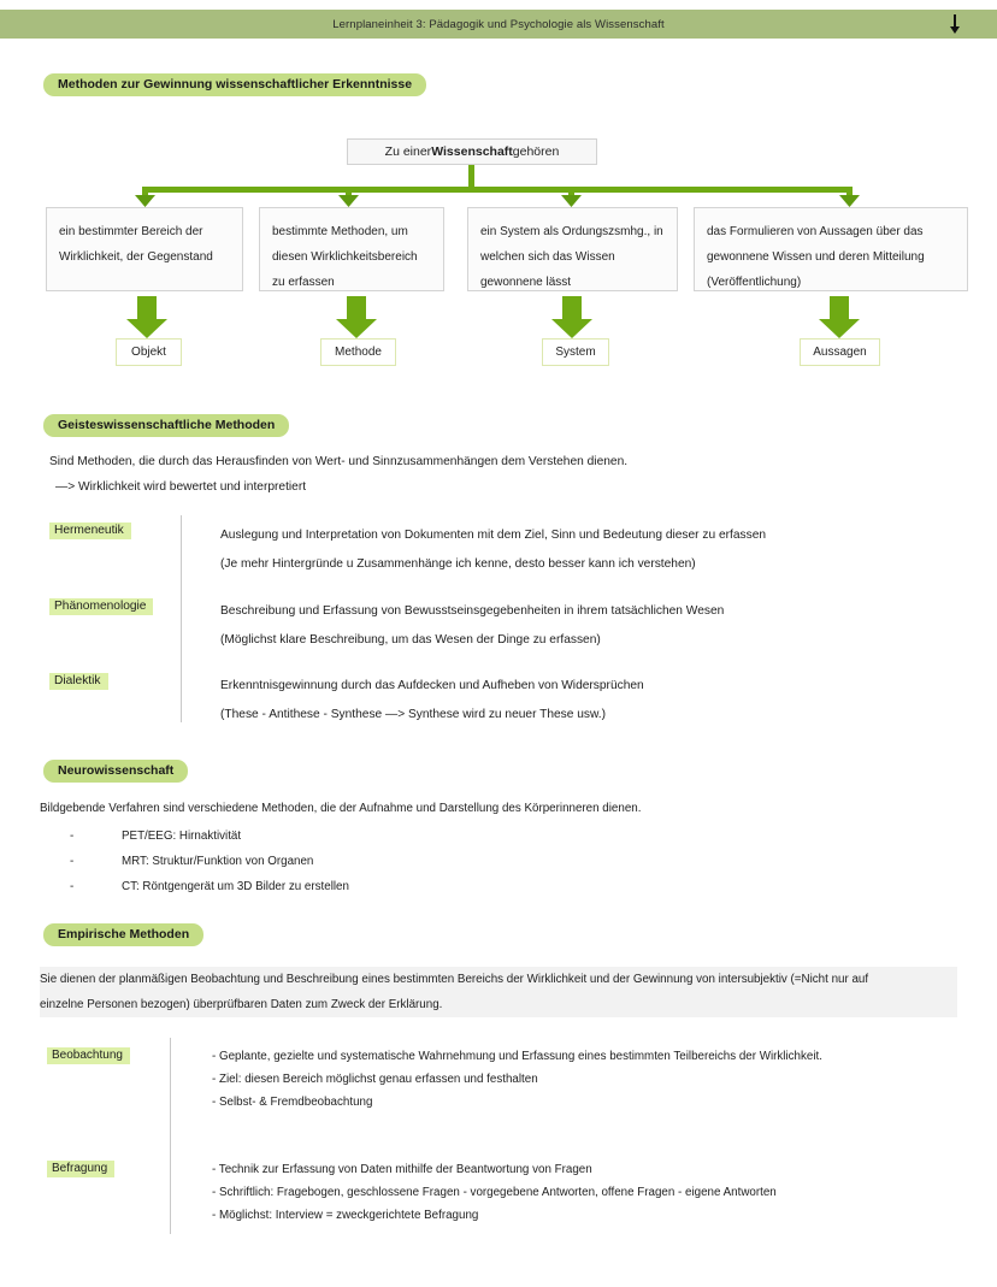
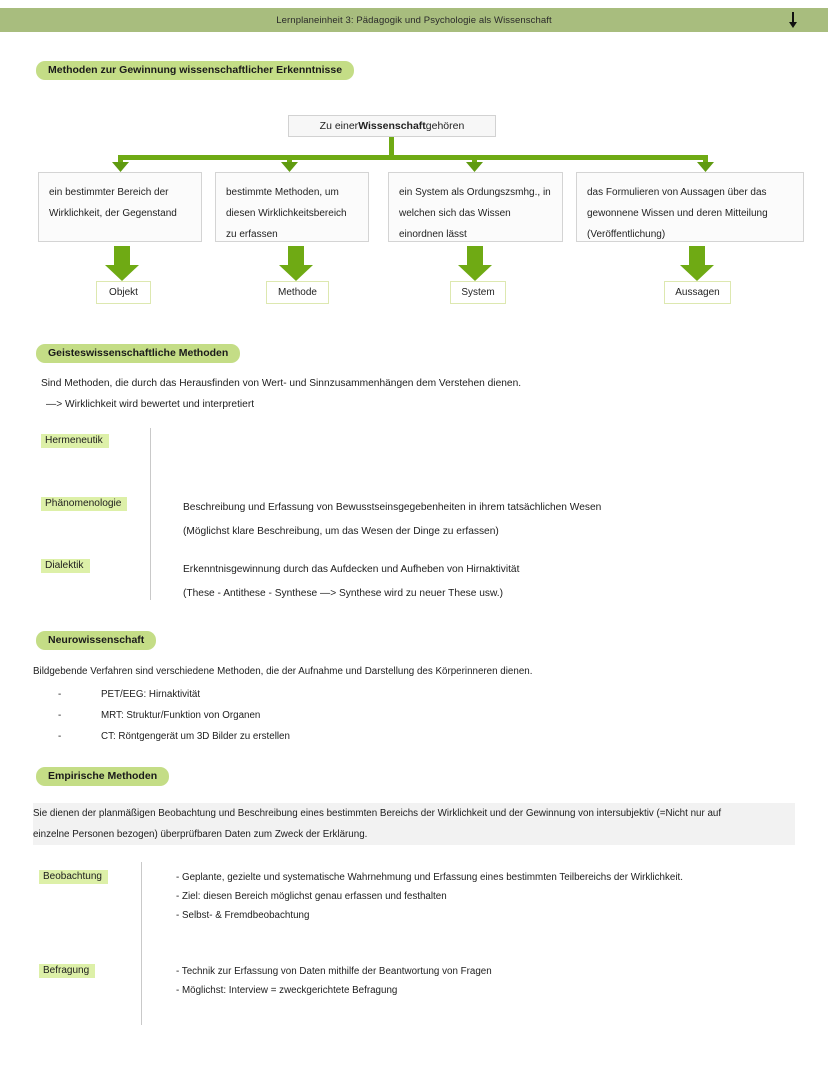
  Lernplaneinheit 3: Pädagogik und Psychologie als Wissenschaft
  Methoden zur Gewinnung wissenschaftlicher Erkenntnisse
  Zu einer
  Wissenschaft
  gehören
  ein bestimmter Bereich der Wirklichkeit, der Gegenstand
  bestimmte Methoden, um diesen Wirklichkeitsbereich zu erfassen
- ein System als Ordungszsmhg., in welchen sich das Wissen gewonnene lässt
+ ein System als Ordungszsmhg., in welchen sich das Wissen einordnen lässt
  das Formulieren von Aussagen über das gewonnene Wissen und deren Mitteilung (Veröffentlichung)
  Objekt
  Methode
  System
  Aussagen
  Geisteswissenschaftliche Methoden
  Sind Methoden, die durch das Herausfinden von Wert- und Sinnzusammenhängen dem Verstehen dienen.
  —> Wirklichkeit wird bewertet und interpretiert
  Hermeneutik
- Auslegung und Interpretation von Dokumenten mit dem Ziel, Sinn und Bedeutung dieser zu erfassen
- (Je mehr Hintergründe u Zusammenhänge ich kenne, desto besser kann ich verstehen)
  Phänomenologie
  Beschreibung und Erfassung von Bewusstseinsgegebenheiten in ihrem tatsächlichen Wesen
  (Möglichst klare Beschreibung, um das Wesen der Dinge zu erfassen)
  Dialektik
- Erkenntnisgewinnung durch das Aufdecken und Aufheben von Widersprüchen
+ Erkenntnisgewinnung durch das Aufdecken und Aufheben von Hirnaktivität
  (These - Antithese - Synthese —> Synthese wird zu neuer These usw.)
  Neurowissenschaft
  Bildgebende Verfahren sind verschiedene Methoden, die der Aufnahme und Darstellung des Körperinneren dienen.
  -
  PET/EEG: Hirnaktivität
  -
  MRT: Struktur/Funktion von Organen
  -
  CT: Röntgengerät um 3D Bilder zu erstellen
  Empirische Methoden
  Sie dienen der planmäßigen Beobachtung und Beschreibung eines bestimmten Bereichs der Wirklichkeit und der Gewinnung von intersubjektiv (=Nicht nur auf
  einzelne Personen bezogen) überprüfbaren Daten zum Zweck der Erklärung.
  Beobachtung
  - Geplante, gezielte und systematische Wahrnehmung und Erfassung eines bestimmten Teilbereichs der Wirklichkeit.
  - Ziel: diesen Bereich möglichst genau erfassen und festhalten
  - Selbst- & Fremdbeobachtung
  Befragung
  - Technik zur Erfassung von Daten mithilfe der Beantwortung von Fragen
- - Schriftlich: Fragebogen, geschlossene Fragen - vorgegebene Antworten, offene Fragen - eigene Antworten
  - Möglichst: Interview = zweckgerichtete Befragung
